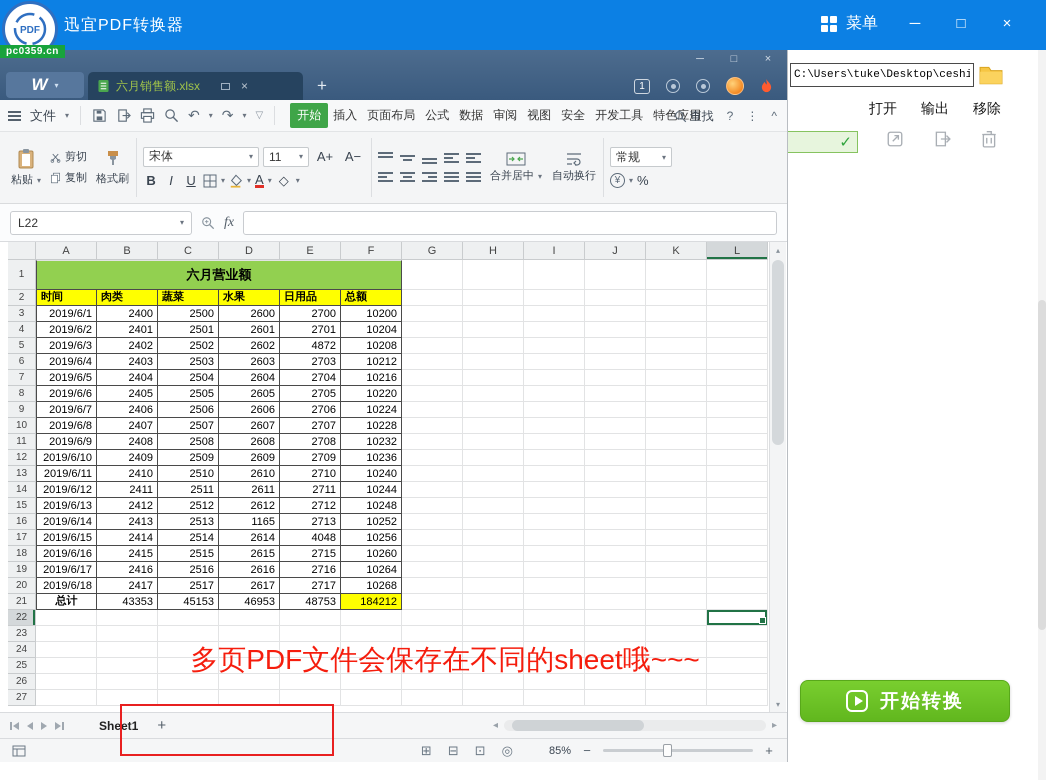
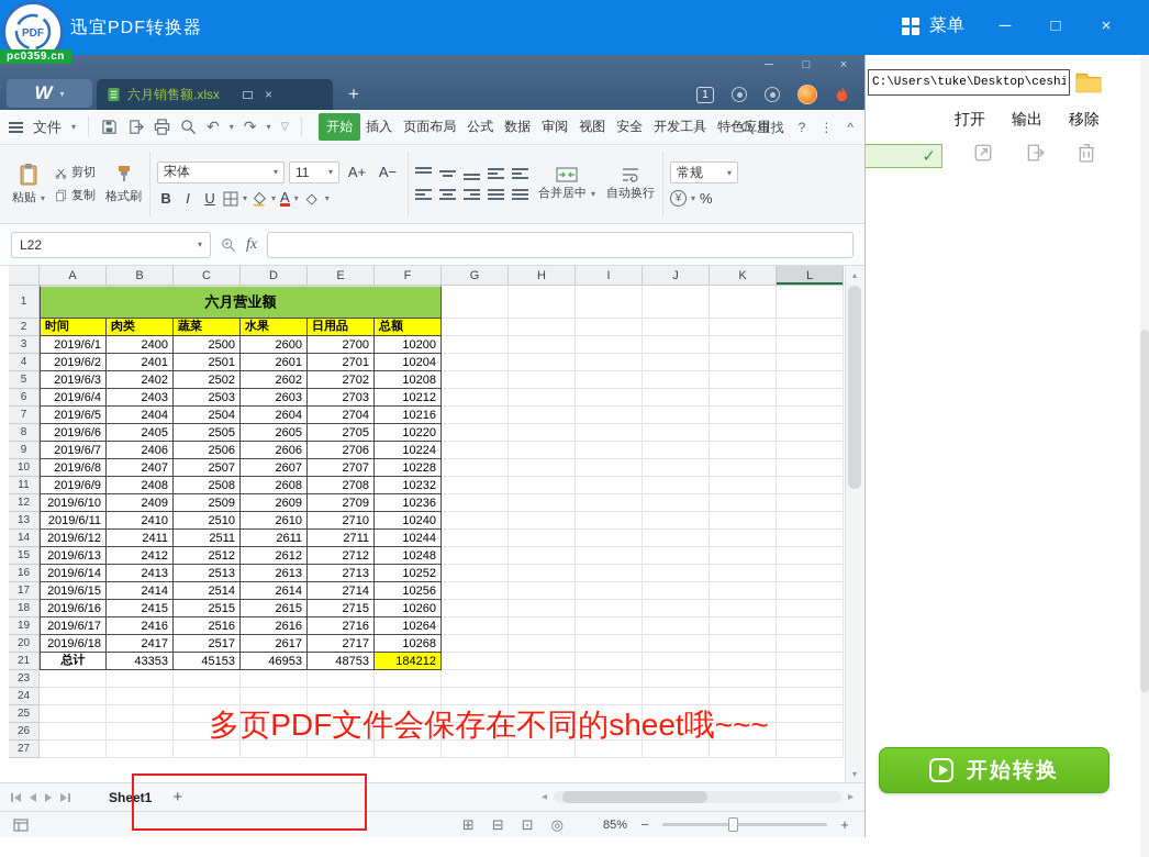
  迅宜PDF转换器
  菜单
  ─
  □
  ×
  PDF
  pc0359.cn
  ─
  □
  ×
  W
  ▾
  六月销售额.xlsx
  ×
  +
  1
  文件
  ▾
  ↶
  ▾
  ↷
  ▾
  ▽
  开始
  插入
  页面布局
  公式
  数据
  审阅
  视图
  安全
  开发工具
  特色应用
  查找
  ?
  ⋮
  ^
  粘贴
  ▾
  剪切
  复制
  格式刷
  宋体
  ▾
  11
  ▾
  A+
  A−
  B
  I
  U
  ▾
  ▾
  A
  ▾
  ◇
  ▾
  合并居中
  ▾
  自动换行
  常规
  ▾
  ¥
  ▾
  %
  L22
  ▾
  fx
  A
  B
  C
  D
  E
  F
  G
  H
  I
  J
  K
  L
  1
  六月营业额
  2
  时间
  肉类
  蔬菜
  水果
  日用品
  总额
  3
  2019/6/1
  2400
  2500
  2600
  2700
  10200
  4
  2019/6/2
  2401
  2501
  2601
  2701
  10204
  5
  2019/6/3
  2402
  2502
  2602
- 4872
+ 2702
  10208
  6
  2019/6/4
  2403
  2503
  2603
  2703
  10212
  7
  2019/6/5
  2404
  2504
  2604
  2704
  10216
  8
  2019/6/6
  2405
  2505
  2605
  2705
  10220
  9
  2019/6/7
  2406
  2506
  2606
  2706
  10224
  10
  2019/6/8
  2407
  2507
  2607
  2707
  10228
  11
  2019/6/9
  2408
  2508
  2608
  2708
  10232
  12
  2019/6/10
  2409
  2509
  2609
  2709
  10236
  13
  2019/6/11
  2410
  2510
  2610
  2710
  10240
  14
  2019/6/12
  2411
  2511
  2611
  2711
  10244
  15
  2019/6/13
  2412
  2512
  2612
  2712
  10248
  16
  2019/6/14
  2413
  2513
- 1165
+ 2613
  2713
  10252
  17
  2019/6/15
  2414
  2514
  2614
- 4048
+ 2714
  10256
  18
  2019/6/16
  2415
  2515
  2615
  2715
  10260
  19
  2019/6/17
  2416
  2516
  2616
  2716
  10264
  20
  2019/6/18
  2417
  2517
  2617
  2717
  10268
  21
  总计
  43353
  45153
  46953
  48753
  184212
- 22
  23
  24
  25
  26
  27
  ▴
  ▾
  Sheet1
  +
  ◂
  ▸
  ⊞
  ⊟
  ⊡
  ◎
  85%
  −
  +
  C:\Users\tuke\Desktop\ceshi
  打开
  输出
  移除
  ✓
  开始转换
  多页PDF文件会保存在不同的sheet哦~~~
